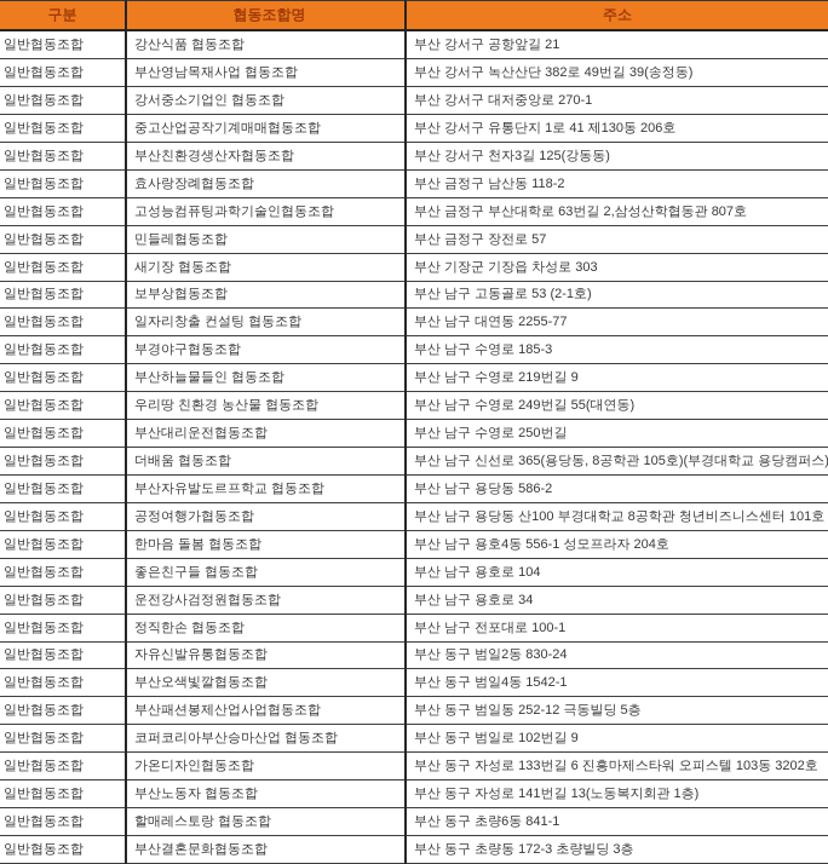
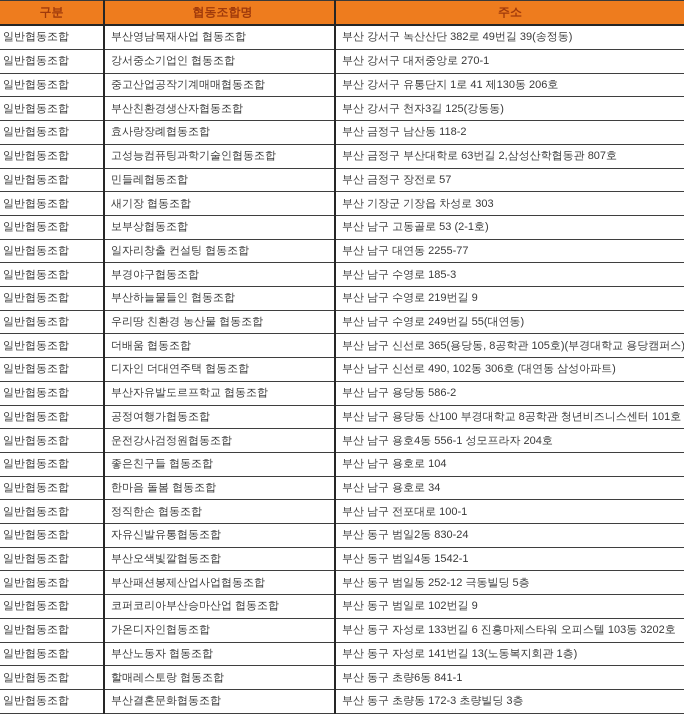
  구분	협동조합명	주소
- 일반협동조합	강산식품 협동조합	부산 강서구 공항앞길 21
  일반협동조합	부산영남목재사업 협동조합	부산 강서구 녹산산단 382로 49번길 39(송정동)
  일반협동조합	강서중소기업인 협동조합	부산 강서구 대저중앙로 270-1
  일반협동조합	중고산업공작기계매매협동조합	부산 강서구 유통단지 1로 41 제130동 206호
  일반협동조합	부산친환경생산자협동조합	부산 강서구 천자3길 125(강동동)
  일반협동조합	효사랑장례협동조합	부산 금정구 남산동 118-2
  일반협동조합	고성능컴퓨팅과학기술인협동조합	부산 금정구 부산대학로 63번길 2,삼성산학협동관 807호
  일반협동조합	민들레협동조합	부산 금정구 장전로 57
  일반협동조합	새기장 협동조합	부산 기장군 기장읍 차성로 303
  일반협동조합	보부상협동조합	부산 남구 고동골로 53 (2-1호)
  일반협동조합	일자리창출 컨설팅 협동조합	부산 남구 대연동 2255-77
  일반협동조합	부경야구협동조합	부산 남구 수영로 185-3
  일반협동조합	부산하늘물들인 협동조합	부산 남구 수영로 219번길 9
  일반협동조합	우리땅 친환경 농산물 협동조합	부산 남구 수영로 249번길 55(대연동)
- 일반협동조합	부산대리운전협동조합	부산 남구 수영로 250번길
  일반협동조합	더배움 협동조합	부산 남구 신선로 365(용당동, 8공학관 105호)(부경대학교 용당캠퍼스)
+ 일반협동조합	디자인 더대연주택 협동조합	부산 남구 신선로 490, 102동 306호 (대연동 삼성아파트)
  일반협동조합	부산자유발도르프학교 협동조합	부산 남구 용당동 586-2
  일반협동조합	공정여행가협동조합	부산 남구 용당동 산100 부경대학교 8공학관 청년비즈니스센터 101호
- 일반협동조합	한마음 돌봄 협동조합	부산 남구 용호4동 556-1 성모프라자 204호
+ 일반협동조합	운전강사검정원협동조합	부산 남구 용호4동 556-1 성모프라자 204호
  일반협동조합	좋은친구들 협동조합	부산 남구 용호로 104
- 일반협동조합	운전강사검정원협동조합	부산 남구 용호로 34
+ 일반협동조합	한마음 돌봄 협동조합	부산 남구 용호로 34
  일반협동조합	정직한손 협동조합	부산 남구 전포대로 100-1
  일반협동조합	자유신발유통협동조합	부산 동구 범일2동 830-24
  일반협동조합	부산오색빛깔협동조합	부산 동구 범일4동 1542-1
  일반협동조합	부산패션봉제산업사업협동조합	부산 동구 범일동 252-12 극동빌딩 5층
  일반협동조합	코퍼코리아부산승마산업 협동조합	부산 동구 범일로 102번길 9
  일반협동조합	가온디자인협동조합	부산 동구 자성로 133번길 6 진흥마제스타워 오피스텔 103동 3202호
  일반협동조합	부산노동자 협동조합	부산 동구 자성로 141번길 13(노동복지회관 1층)
  일반협동조합	할매레스토랑 협동조합	부산 동구 초량6동 841-1
  일반협동조합	부산결혼문화협동조합	부산 동구 초량동 172-3 초량빌딩 3층
